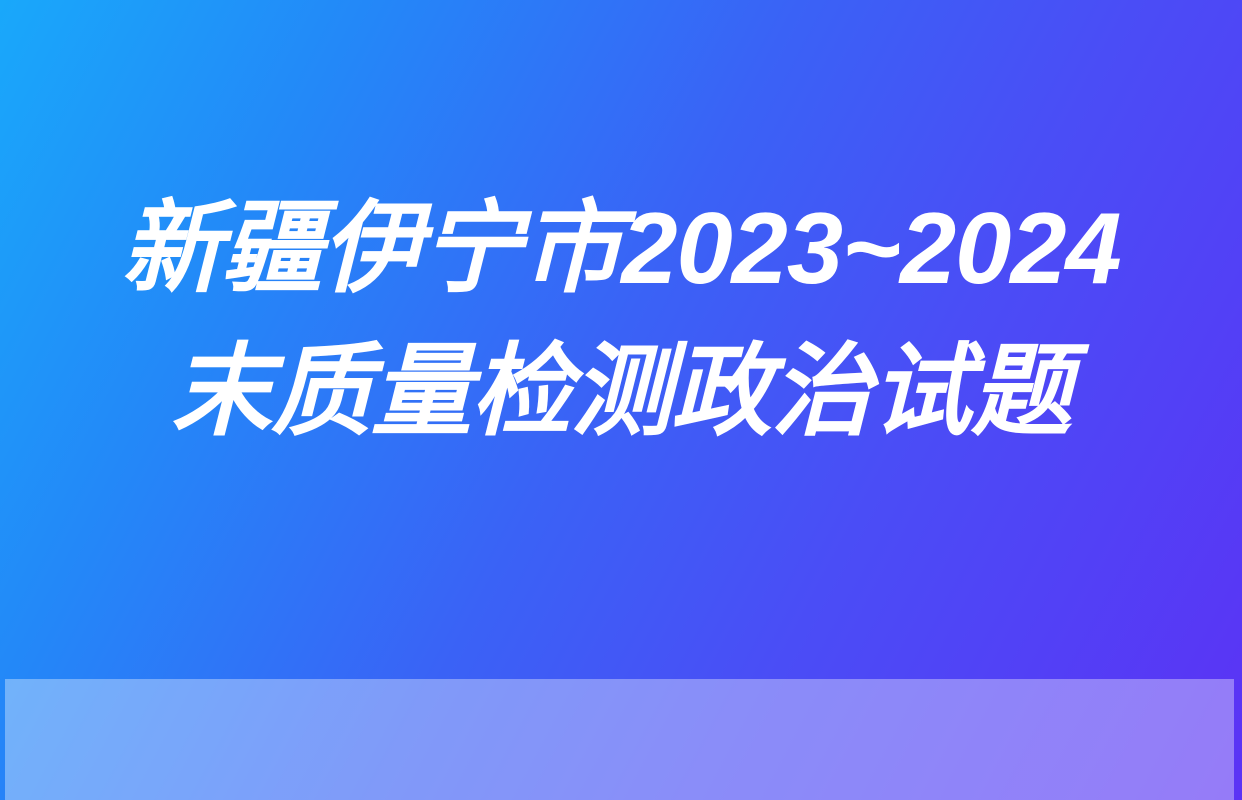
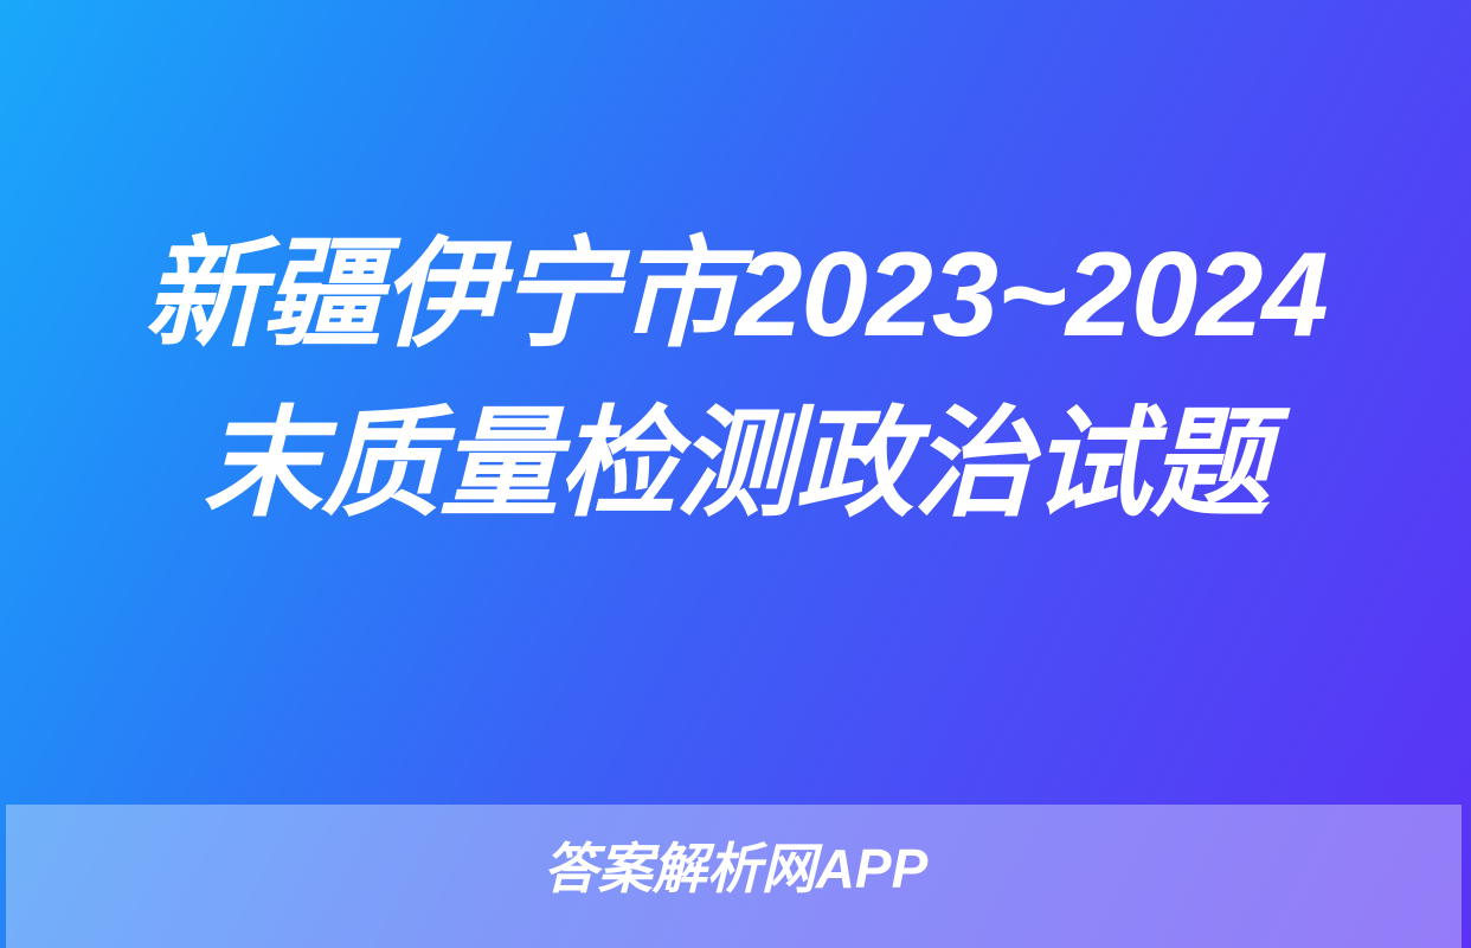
  新疆伊宁市2023~2024
  末质量检测政治试题
+ 答案解析网APP
